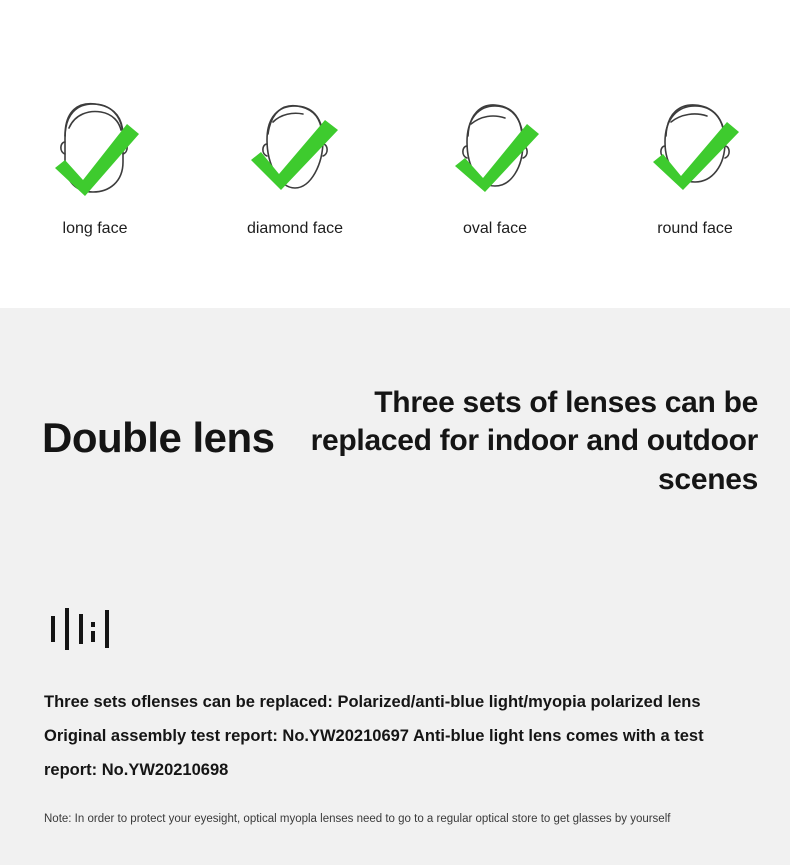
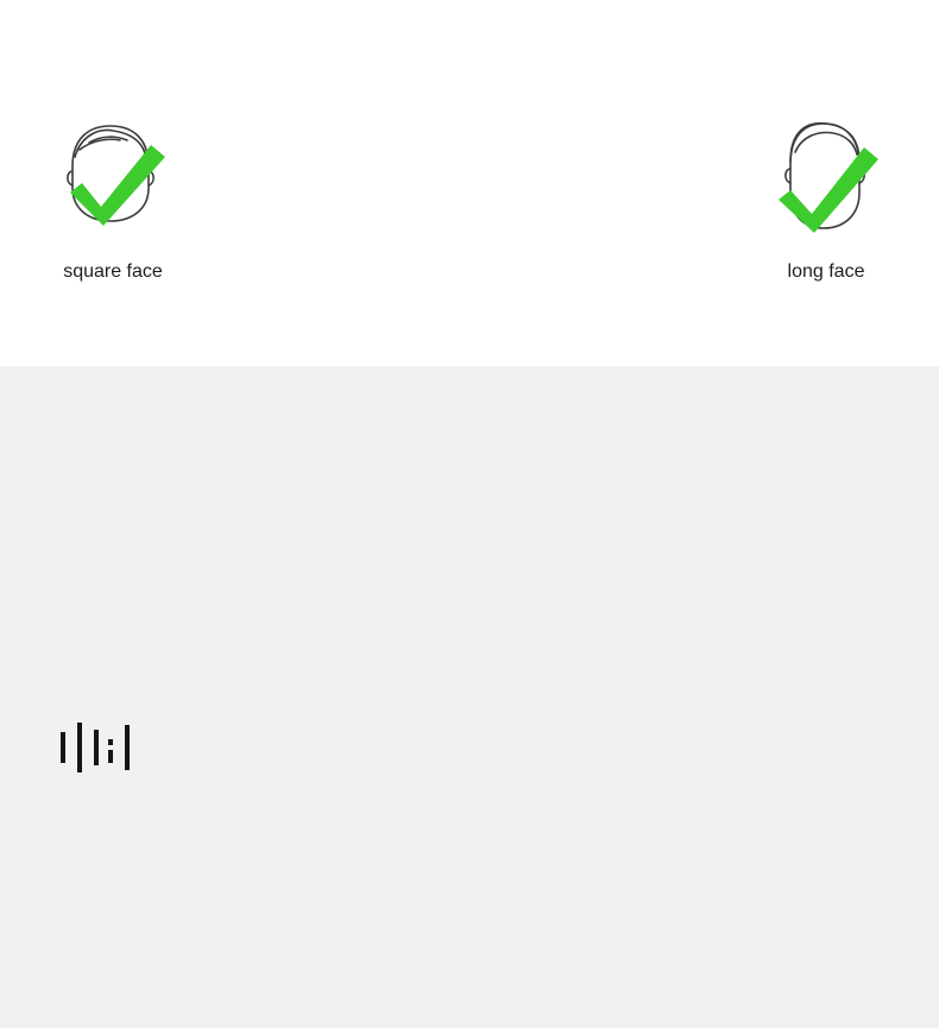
+ square face
  long face
- diamond face
- oval face
- round face
- Double lens
- Three sets of lenses can be replaced for indoor and outdoor scenes
- Three sets oflenses can be replaced: Polarized/anti-blue light/myopia polarized lens Original assembly test report: No.YW20210697 Anti-blue light lens comes with a test report: No.YW20210698
- Note: In order to protect your eyesight, optical myopla lenses need to go to a regular optical store to get glasses by yourself
